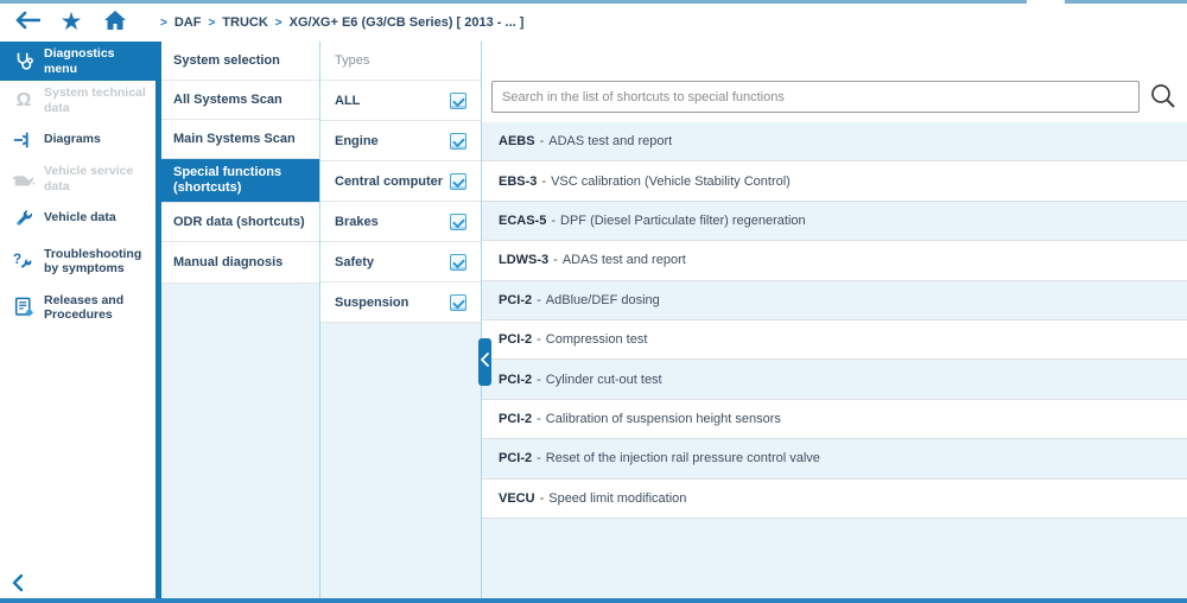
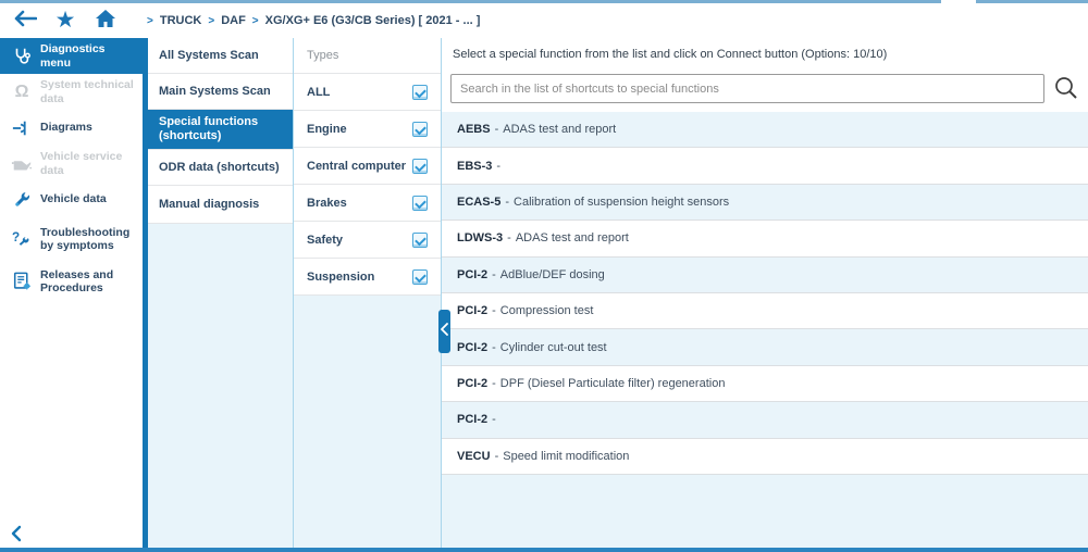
  >
- DAF
+ TRUCK
  >
- TRUCK
+ DAF
  >
- XG/XG+ E6 (G3/CB Series) [ 2013 - ... ]
+ XG/XG+ E6 (G3/CB Series) [ 2021 - ... ]
  Diagnostics menu
  System technical data
  Diagrams
  Vehicle service data
  Vehicle data
  ?
  Troubleshooting by symptoms
  Releases and Procedures
- System selection
  All Systems Scan
  Main Systems Scan
  Special functions (shortcuts)
  ODR data (shortcuts)
  Manual diagnosis
  Types
  ALL
  Engine
  Central computer
  Brakes
  Safety
  Suspension
+ Select a special function from the list and click on Connect button (Options: 10/10)
  Search in the list of shortcuts to special functions
  AEBS
  -
  ADAS test and report
  EBS-3
  -
- VSC calibration (Vehicle Stability Control)
  ECAS-5
  -
- DPF (Diesel Particulate filter) regeneration
+ Calibration of suspension height sensors
  LDWS-3
  -
  ADAS test and report
  PCI-2
  -
  AdBlue/DEF dosing
  PCI-2
  -
  Compression test
  PCI-2
  -
  Cylinder cut-out test
  PCI-2
  -
- Calibration of suspension height sensors
+ DPF (Diesel Particulate filter) regeneration
  PCI-2
  -
- Reset of the injection rail pressure control valve
  VECU
  -
  Speed limit modification
